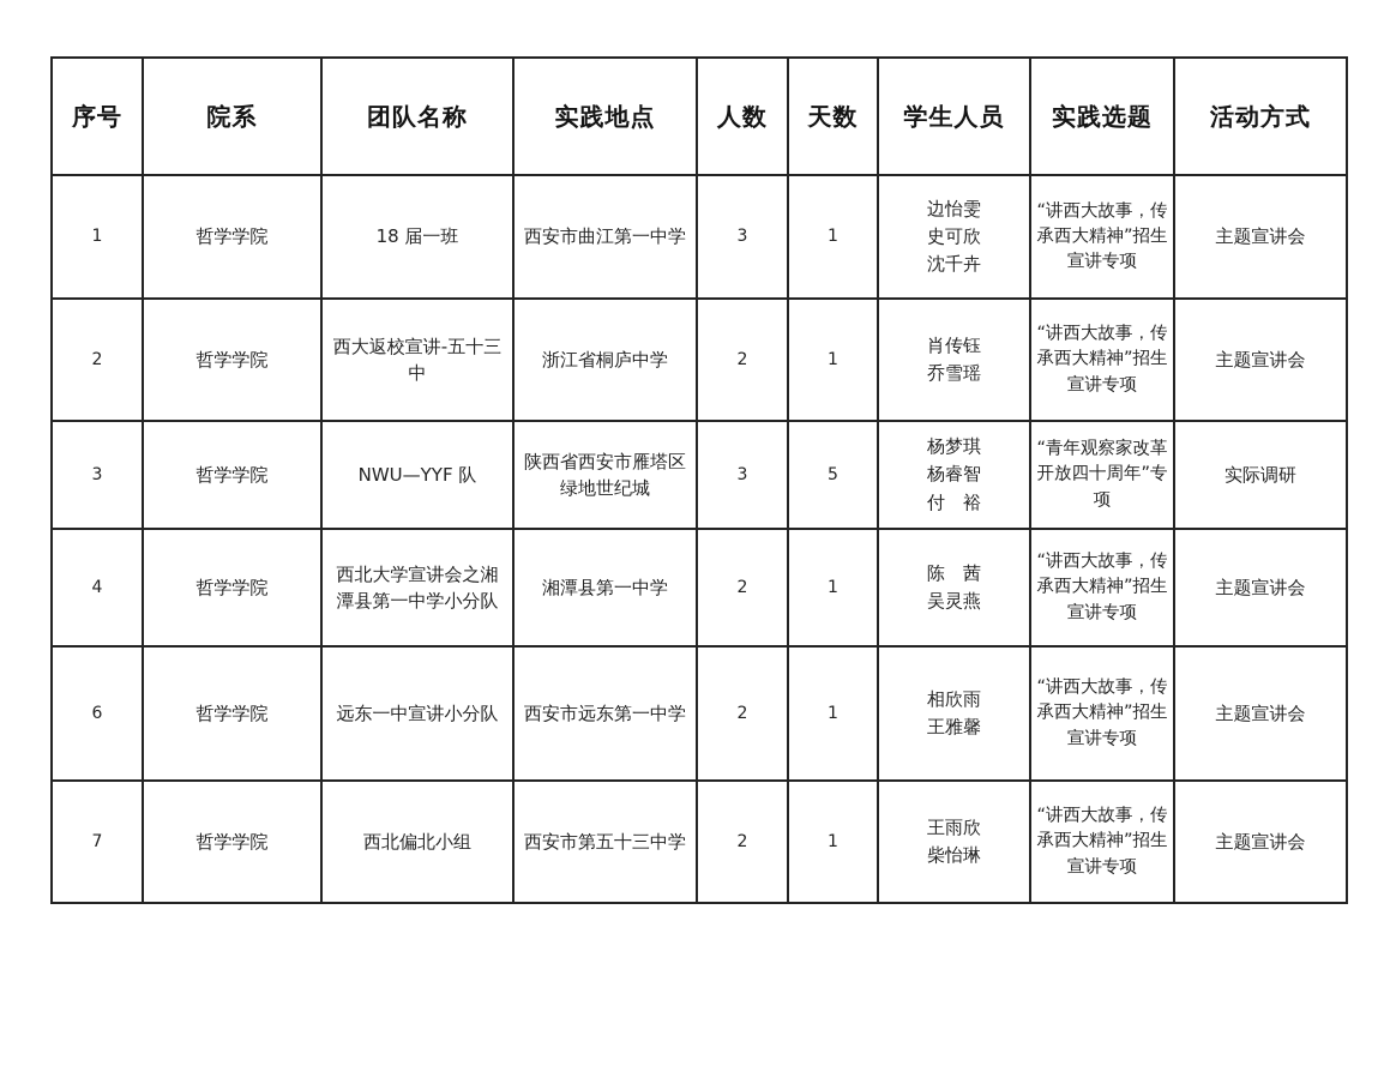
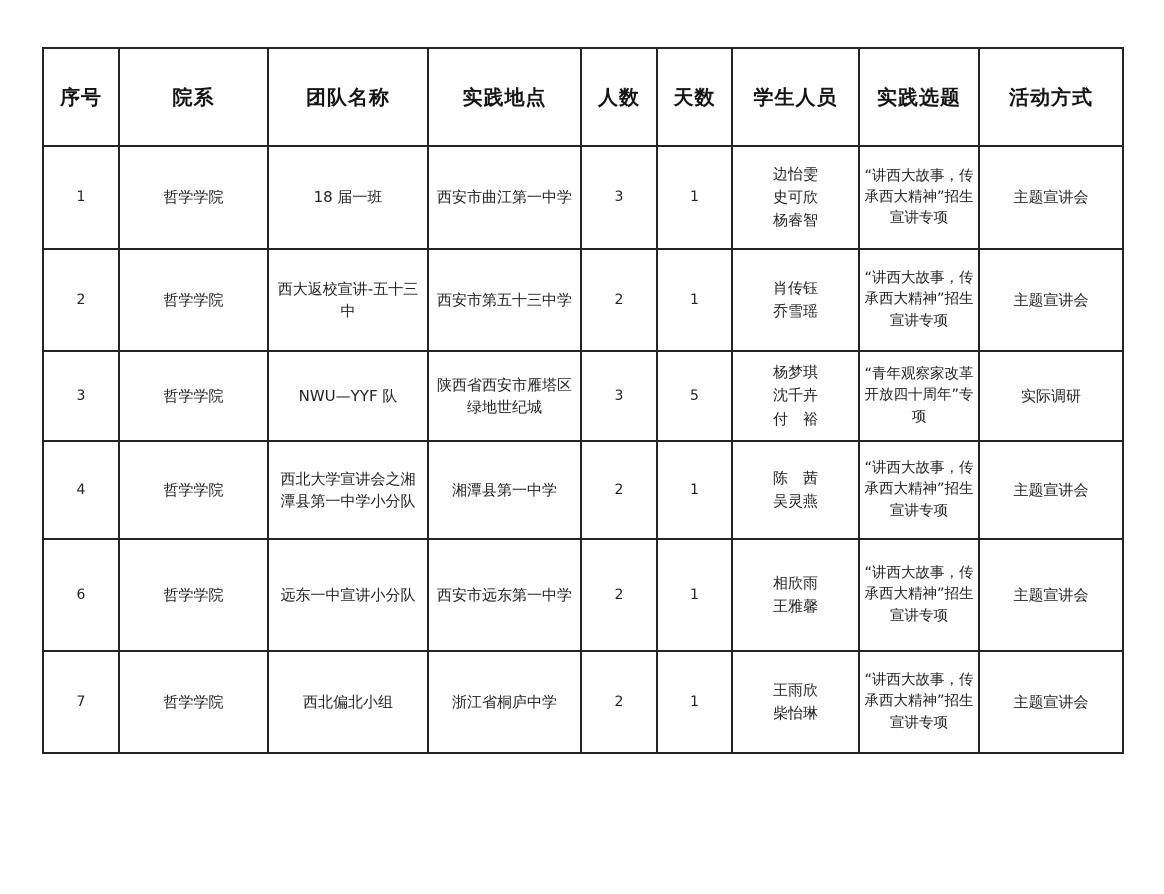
  序号	院系	团队名称	实践地点	人数	天数	学生人员	实践选题	活动方式
- 1	哲学学院	18 届一班	西安市曲江第一中学	3	1	边怡雯史可欣沈千卉	“讲西大故事，传承西大精神”招生宣讲专项	主题宣讲会
+ 1	哲学学院	18 届一班	西安市曲江第一中学	3	1	边怡雯史可欣杨睿智	“讲西大故事，传承西大精神”招生宣讲专项	主题宣讲会
- 2	哲学学院	西大返校宣讲-五十三中	浙江省桐庐中学	2	1	肖传钰乔雪瑶	“讲西大故事，传承西大精神”招生宣讲专项	主题宣讲会
+ 2	哲学学院	西大返校宣讲-五十三中	西安市第五十三中学	2	1	肖传钰乔雪瑶	“讲西大故事，传承西大精神”招生宣讲专项	主题宣讲会
- 3	哲学学院	NWU—YYF 队	陕西省西安市雁塔区绿地世纪城	3	5	杨梦琪杨睿智付 裕	“青年观察家改革开放四十周年”专项	实际调研
+ 3	哲学学院	NWU—YYF 队	陕西省西安市雁塔区绿地世纪城	3	5	杨梦琪沈千卉付 裕	“青年观察家改革开放四十周年”专项	实际调研
  4	哲学学院	西北大学宣讲会之湘潭县第一中学小分队	湘潭县第一中学	2	1	陈 茜吴灵燕	“讲西大故事，传承西大精神”招生宣讲专项	主题宣讲会
  6	哲学学院	远东一中宣讲小分队	西安市远东第一中学	2	1	相欣雨王雅馨	“讲西大故事，传承西大精神”招生宣讲专项	主题宣讲会
- 7	哲学学院	西北偏北小组	西安市第五十三中学	2	1	王雨欣柴怡琳	“讲西大故事，传承西大精神”招生宣讲专项	主题宣讲会
+ 7	哲学学院	西北偏北小组	浙江省桐庐中学	2	1	王雨欣柴怡琳	“讲西大故事，传承西大精神”招生宣讲专项	主题宣讲会
